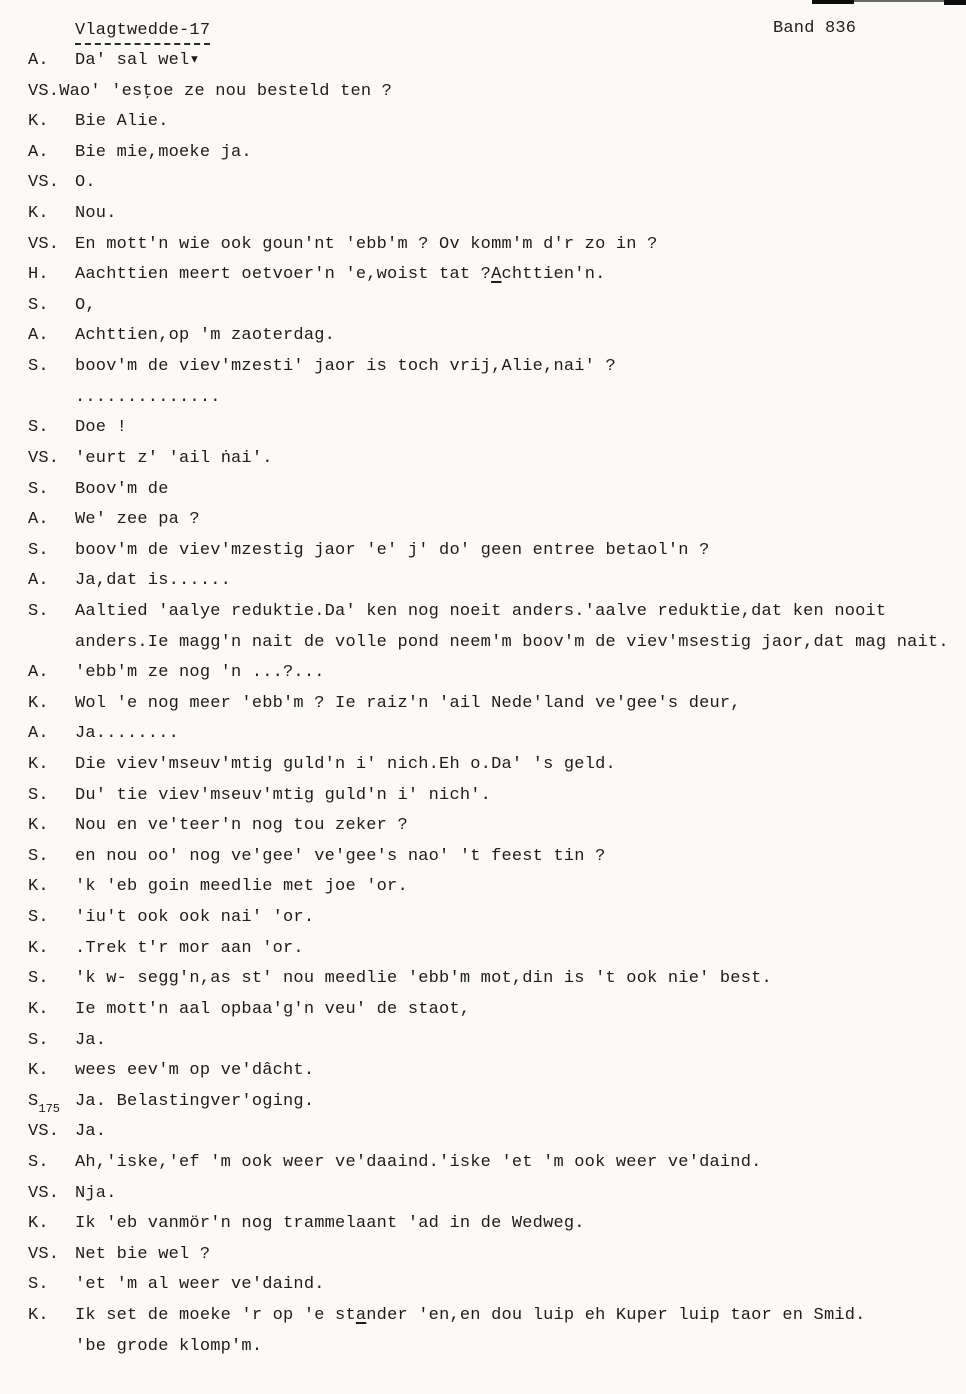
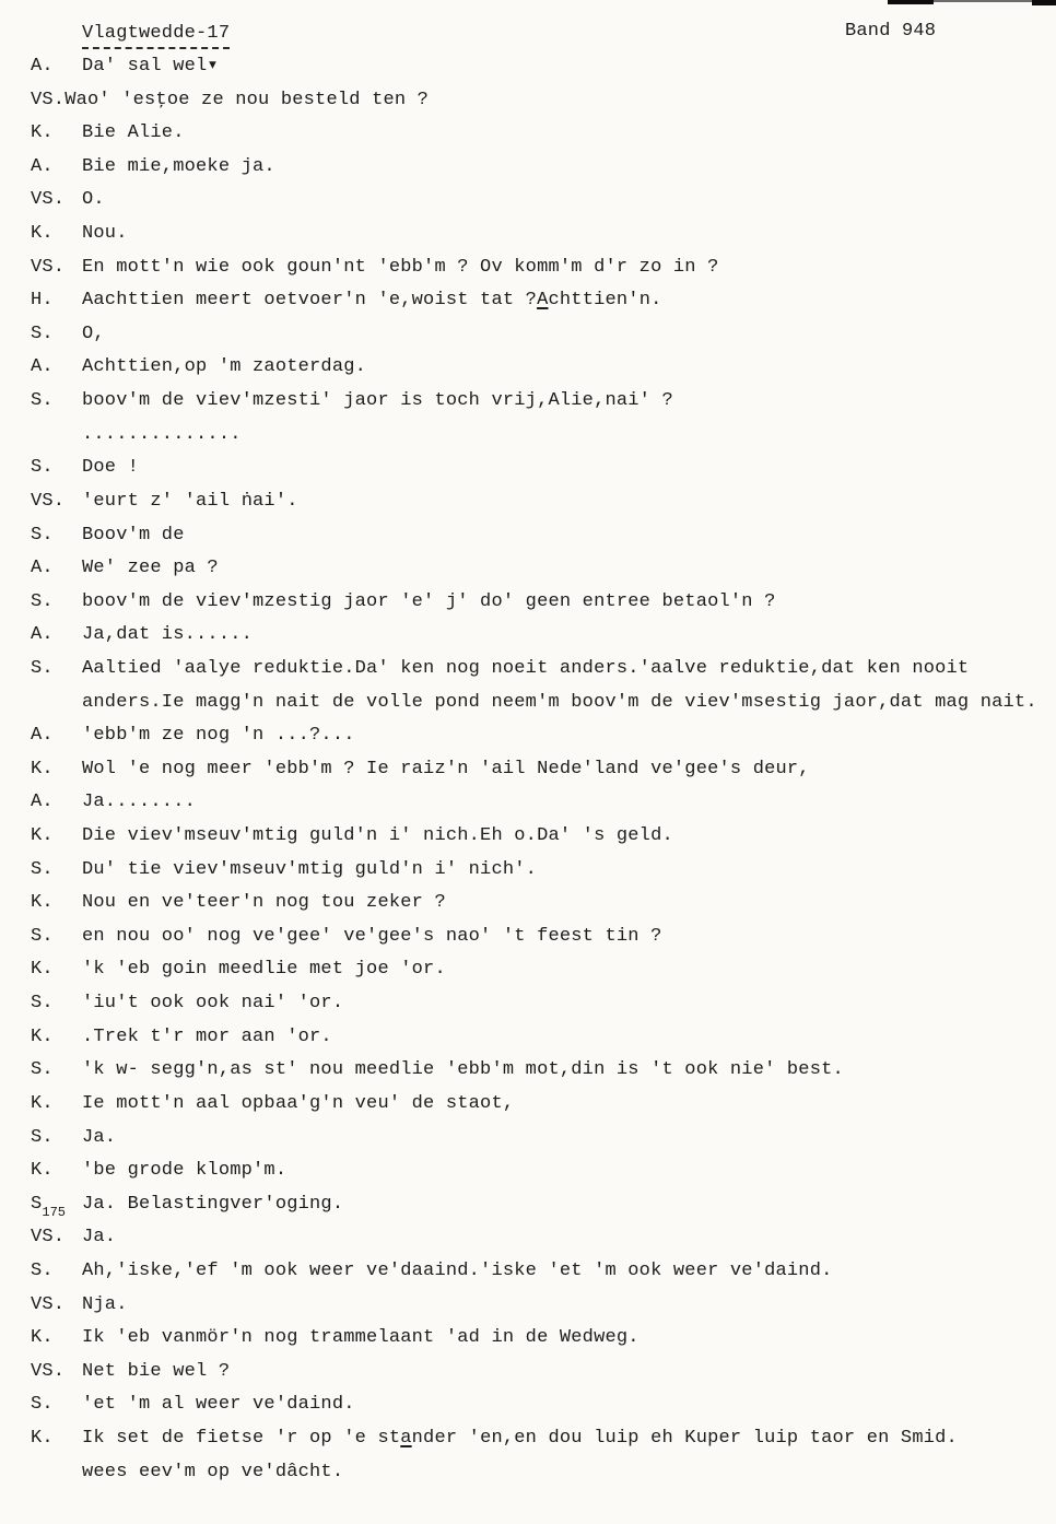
  Vlagtwedde-17
- Band 836
+ Band 948
  A. Da' sal wel▾
  VS.Wao' 'esţoe ze nou besteld ten ?
  K. Bie Alie.
  A. Bie mie,moeke ja.
  VS. O.
  K. Nou.
  VS. En mott'n wie ook goun'nt 'ebb'm ? Ov komm'm d'r zo in ?
  H. Aachttien meert oetvoer'n 'e,woist tat ?Achttien'n.
  S. O,
  A. Achttien,op 'm zaoterdag.
  S. boov'm de viev'mzesti' jaor is toch vrij,Alie,nai' ?
  ..............
  S. Doe !
  VS. 'eurt z' 'ail ṅai'.
  S. Boov'm de
  A. We' zee pa ?
  S. boov'm de viev'mzestig jaor 'e' j' do' geen entree betaol'n ?
  A. Ja,dat is......
  S. Aaltied 'aalye reduktie.Da' ken nog noeit anders.'aalve reduktie,dat ken nooit
  anders.Ie magg'n nait de volle pond neem'm boov'm de viev'msestig jaor,dat mag nait.
  A. 'ebb'm ze nog 'n ...?...
  K. Wol 'e nog meer 'ebb'm ? Ie raiz'n 'ail Nede'land ve'gee's deur,
  A. Ja........
  K. Die viev'mseuv'mtig guld'n i' nich.Eh o.Da' 's geld.
  S. Du' tie viev'mseuv'mtig guld'n i' nich'.
  K. Nou en ve'teer'n nog tou zeker ?
  S. en nou oo' nog ve'gee' ve'gee's nao' 't feest tin ?
  K. 'k 'eb goin meedlie met joe 'or.
  S. 'iu't ook ook nai' 'or.
  K. .Trek t'r mor aan 'or.
  S. 'k w- segg'n,as st' nou meedlie 'ebb'm mot,din is 't ook nie' best.
  K. Ie mott'n aal opbaa'g'n veu' de staot,
  S. Ja.
- K. wees eev'm op ve'dâcht.
+ K. 'be grode klomp'm.
  S175Ja. Belastingver'oging.
  VS. Ja.
  S. Ah,'iske,'ef 'm ook weer ve'daaind.'iske 'et 'm ook weer ve'daind.
  VS. Nja.
  K. Ik 'eb vanmör'n nog trammelaant 'ad in de Wedweg.
  VS. Net bie wel ?
  S. 'et 'm al weer ve'daind.
- K. Ik set de moeke 'r op 'e stander 'en,en dou luip eh Kuper luip taor en Smid.
+ K. Ik set de fietse 'r op 'e stander 'en,en dou luip eh Kuper luip taor en Smid.
- 'be grode klomp'm.
+ wees eev'm op ve'dâcht.
